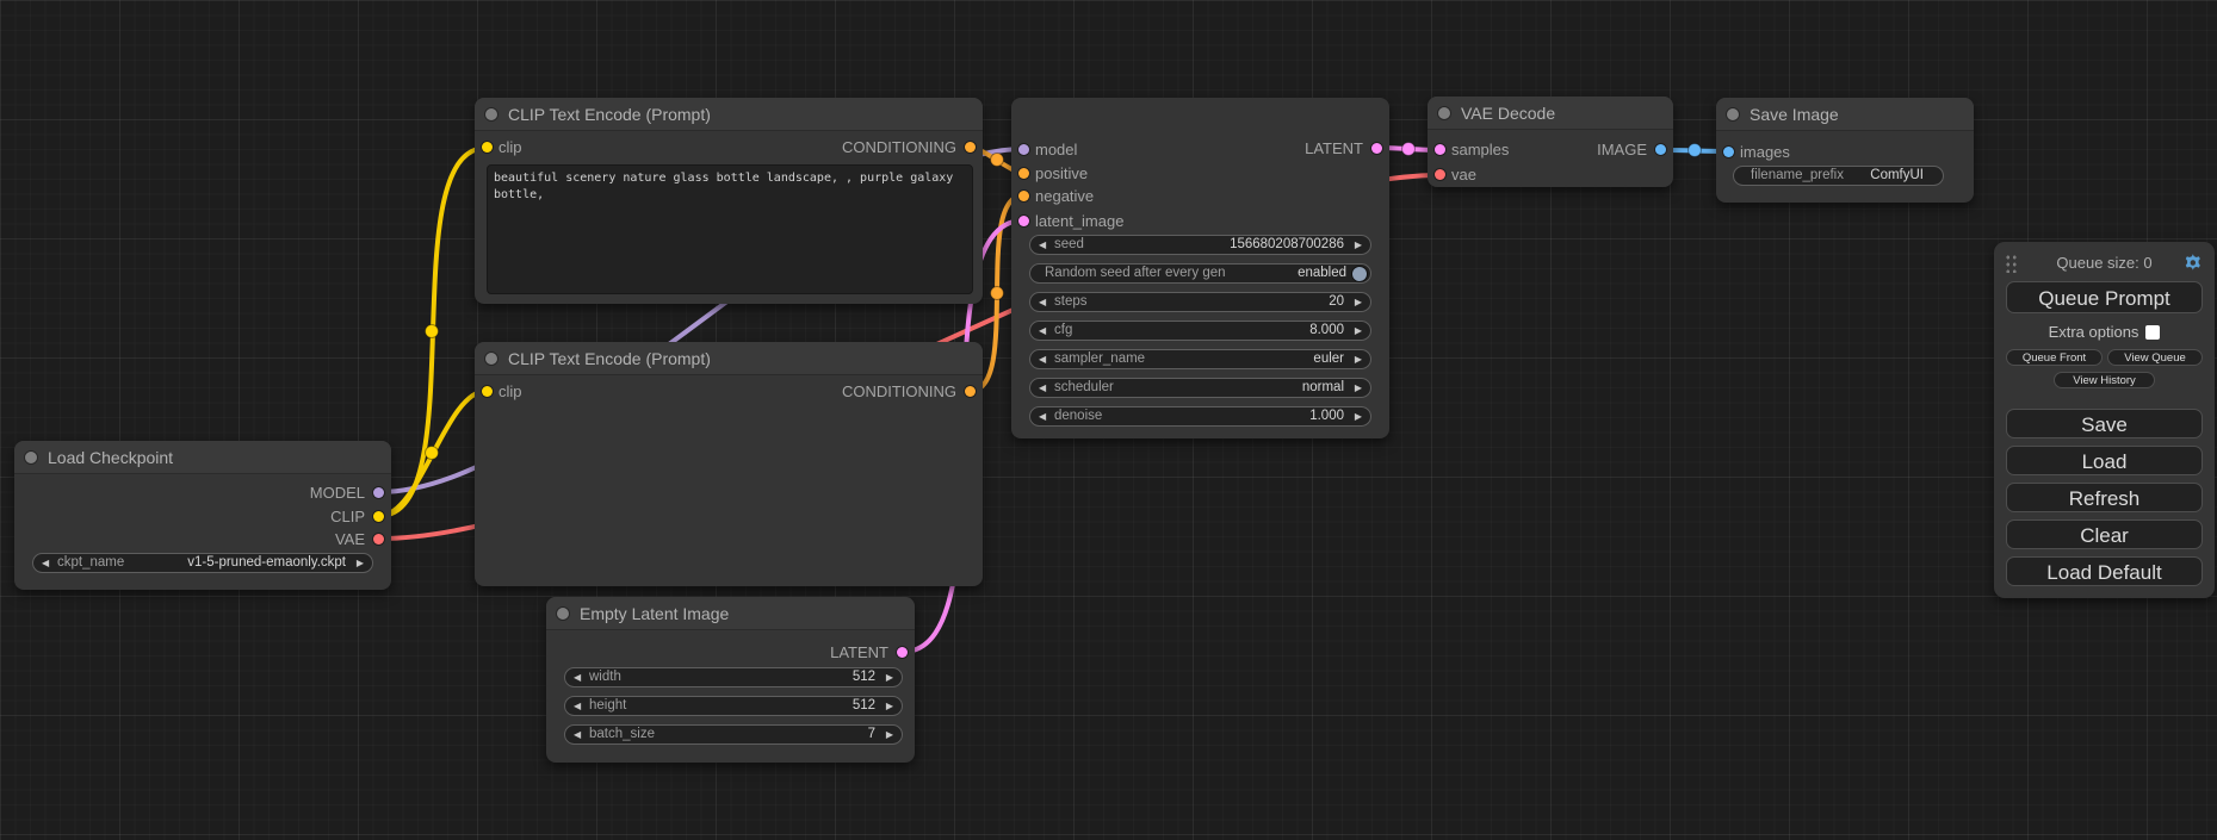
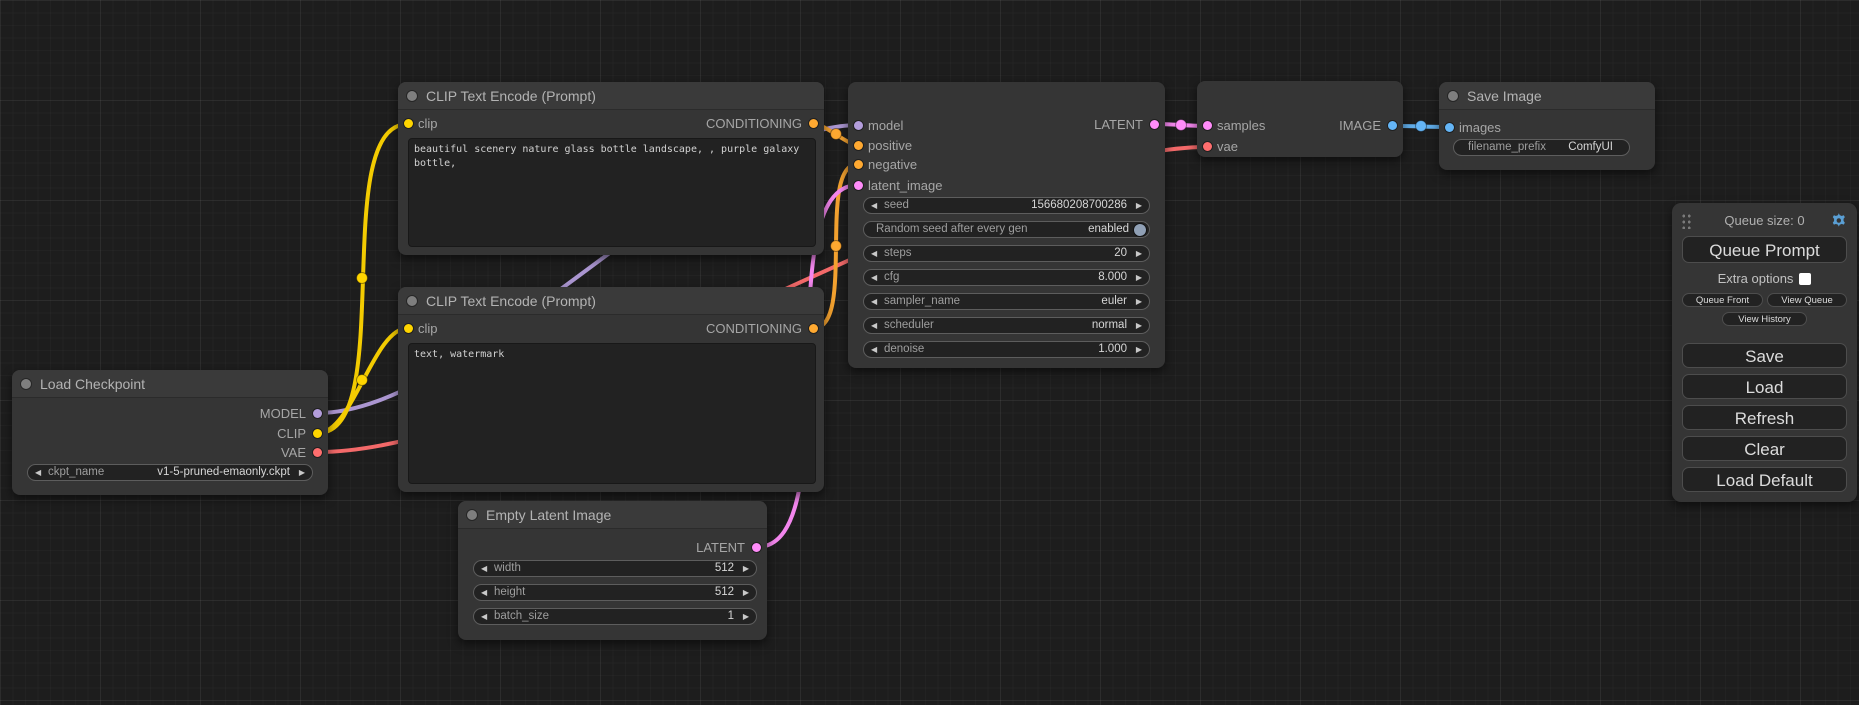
  Load Checkpoint
  MODEL
  CLIP
  VAE
  ◀
  ckpt_name
  v1-5-pruned-emaonly.ckpt
  ▶
  CLIP Text Encode (Prompt)
  clip
  CONDITIONING
  CLIP Text Encode (Prompt)
  clip
  CONDITIONING
+ text, watermark
  Empty Latent Image
  LATENT
  ◀
  width
  512
  ▶
  ◀
  height
  512
  ▶
  ◀
  batch_size
- 7
+ 1
  ▶
  model
  positive
  negative
  latent_image
  LATENT
  ◀
  seed
  156680208700286
  ▶
  Random seed after every gen
  enabled
  ◀
  steps
  20
  ▶
  ◀
  cfg
  8.000
  ▶
  ◀
  sampler_name
  euler
  ▶
  ◀
  scheduler
  normal
  ▶
  ◀
  denoise
  1.000
  ▶
- VAE Decode
  samples
  vae
  IMAGE
  Save Image
  images
  filename_prefix
  ComfyUI
  Queue size: 0
  Queue Prompt
  Extra options
  Queue Front
  View Queue
  View History
  Save
  Load
  Refresh
  Clear
  Load Default
